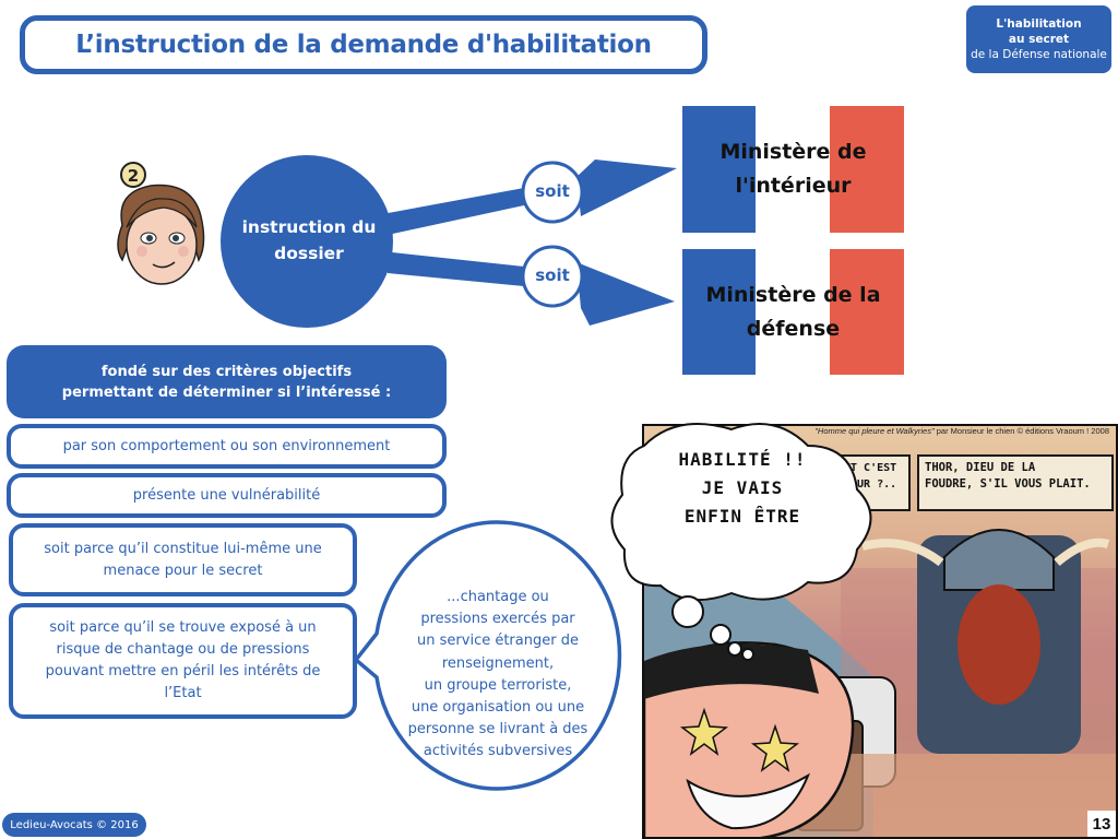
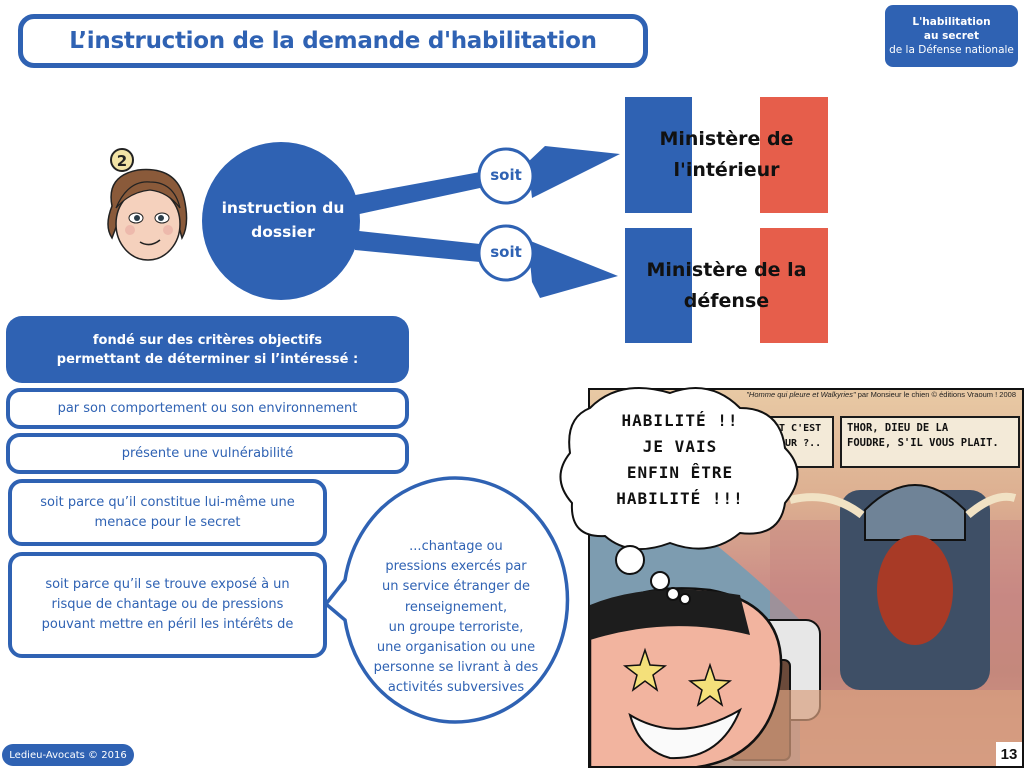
  L’instruction de la demande d'habilitation
  L'habilitation
  au secret
  de la Défense nationale
  2
  instruction du
  dossier
  soit
  soit
  Ministère de
  l'intérieur
  Ministère de la
  défense
  fondé sur des critères objectifs
  permettant de déterminer si l’intéressé :
  par son comportement ou son environnement
  présente une vulnérabilité
  soit parce qu’il constitue lui-même une
  menace pour le secret
  soit parce qu’il se trouve exposé à un
  risque de chantage ou de pressions
  pouvant mettre en péril les intérêts de
- l’Etat
  ...chantage ou
  pressions exercés par
  un service étranger de
  renseignement,
  un groupe terroriste,
  une organisation ou une
  personne se livrant à des
  activités subversives
  "Homme qui pleure et Walkyries" par Monsieur le chien © éditions Vraoum ! 2008
  T C'EST
  UR ?..
  THOR, DIEU DE LA
  FOUDRE, S'IL VOUS PLAIT.
  HABILITÉ !!
  JE VAIS
  ENFIN ÊTRE
+ HABILITÉ !!!
  13
  Ledieu-Avocats © 2016
